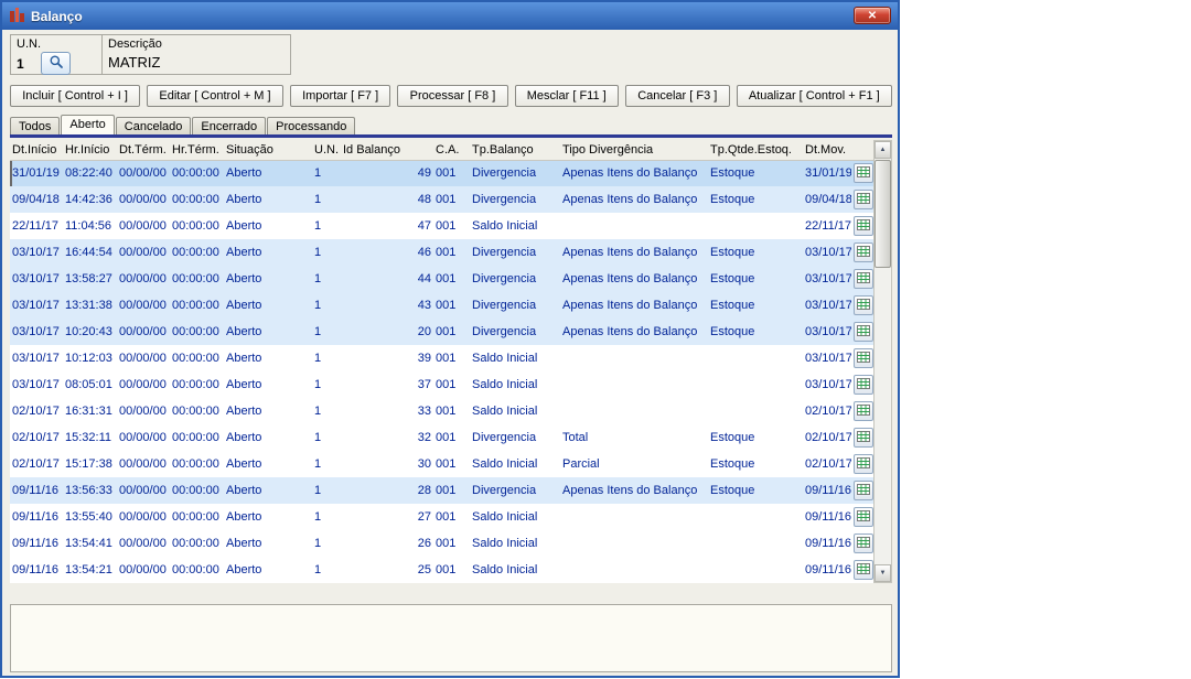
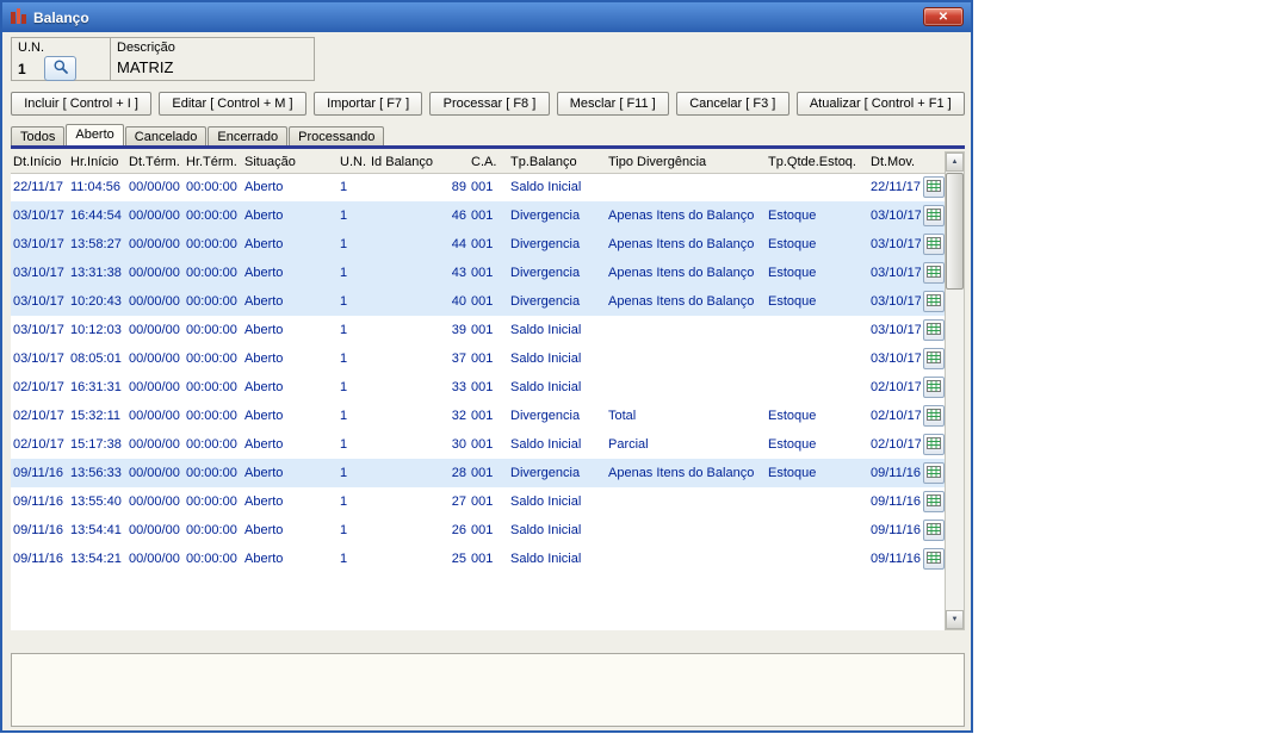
  Balanço
  ✕
  U.N.
  1
  Descrição
  MATRIZ
  Incluir [ Control + I ]
  Editar [ Control + M ]
  Importar [ F7 ]
  Processar [ F8 ]
  Mesclar [ F11 ]
  Cancelar [ F3 ]
  Atualizar [ Control + F1 ]
  Todos
  Aberto
  Cancelado
  Encerrado
  Processando
  Dt.Início	Hr.Início	Dt.Térm.	Hr.Térm.	Situação	U.N.	Id Balanço	C.A.	Tp.Balanço	Tipo Divergência	Tp.Qtde.Estoq.	Dt.Mov.
- 31/01/19	08:22:40	00/00/00	00:00:00	Aberto	1	49	001	Divergencia	Apenas Itens do Balanço	Estoque	31/01/19
- 09/04/18	14:42:36	00/00/00	00:00:00	Aberto	1	48	001	Divergencia	Apenas Itens do Balanço	Estoque	09/04/18
- 22/11/17	11:04:56	00/00/00	00:00:00	Aberto	1	47	001	Saldo Inicial			22/11/17
+ 22/11/17	11:04:56	00/00/00	00:00:00	Aberto	1	89	001	Saldo Inicial			22/11/17
  03/10/17	16:44:54	00/00/00	00:00:00	Aberto	1	46	001	Divergencia	Apenas Itens do Balanço	Estoque	03/10/17
  03/10/17	13:58:27	00/00/00	00:00:00	Aberto	1	44	001	Divergencia	Apenas Itens do Balanço	Estoque	03/10/17
  03/10/17	13:31:38	00/00/00	00:00:00	Aberto	1	43	001	Divergencia	Apenas Itens do Balanço	Estoque	03/10/17
- 03/10/17	10:20:43	00/00/00	00:00:00	Aberto	1	20	001	Divergencia	Apenas Itens do Balanço	Estoque	03/10/17
+ 03/10/17	10:20:43	00/00/00	00:00:00	Aberto	1	40	001	Divergencia	Apenas Itens do Balanço	Estoque	03/10/17
  03/10/17	10:12:03	00/00/00	00:00:00	Aberto	1	39	001	Saldo Inicial			03/10/17
  03/10/17	08:05:01	00/00/00	00:00:00	Aberto	1	37	001	Saldo Inicial			03/10/17
  02/10/17	16:31:31	00/00/00	00:00:00	Aberto	1	33	001	Saldo Inicial			02/10/17
  02/10/17	15:32:11	00/00/00	00:00:00	Aberto	1	32	001	Divergencia	Total	Estoque	02/10/17
  02/10/17	15:17:38	00/00/00	00:00:00	Aberto	1	30	001	Saldo Inicial	Parcial	Estoque	02/10/17
  09/11/16	13:56:33	00/00/00	00:00:00	Aberto	1	28	001	Divergencia	Apenas Itens do Balanço	Estoque	09/11/16
  09/11/16	13:55:40	00/00/00	00:00:00	Aberto	1	27	001	Saldo Inicial			09/11/16
  09/11/16	13:54:41	00/00/00	00:00:00	Aberto	1	26	001	Saldo Inicial			09/11/16
  09/11/16	13:54:21	00/00/00	00:00:00	Aberto	1	25	001	Saldo Inicial			09/11/16
